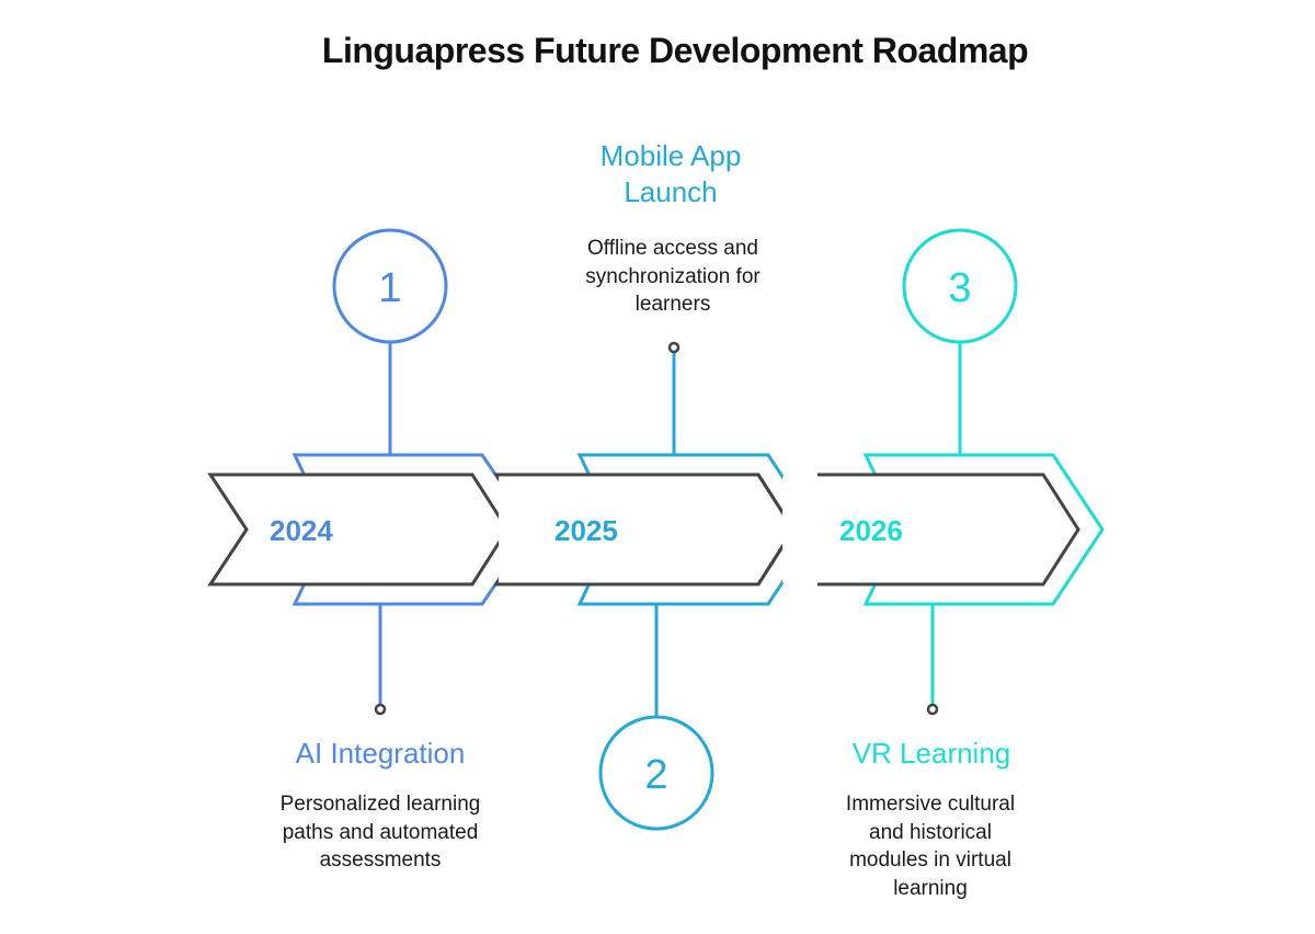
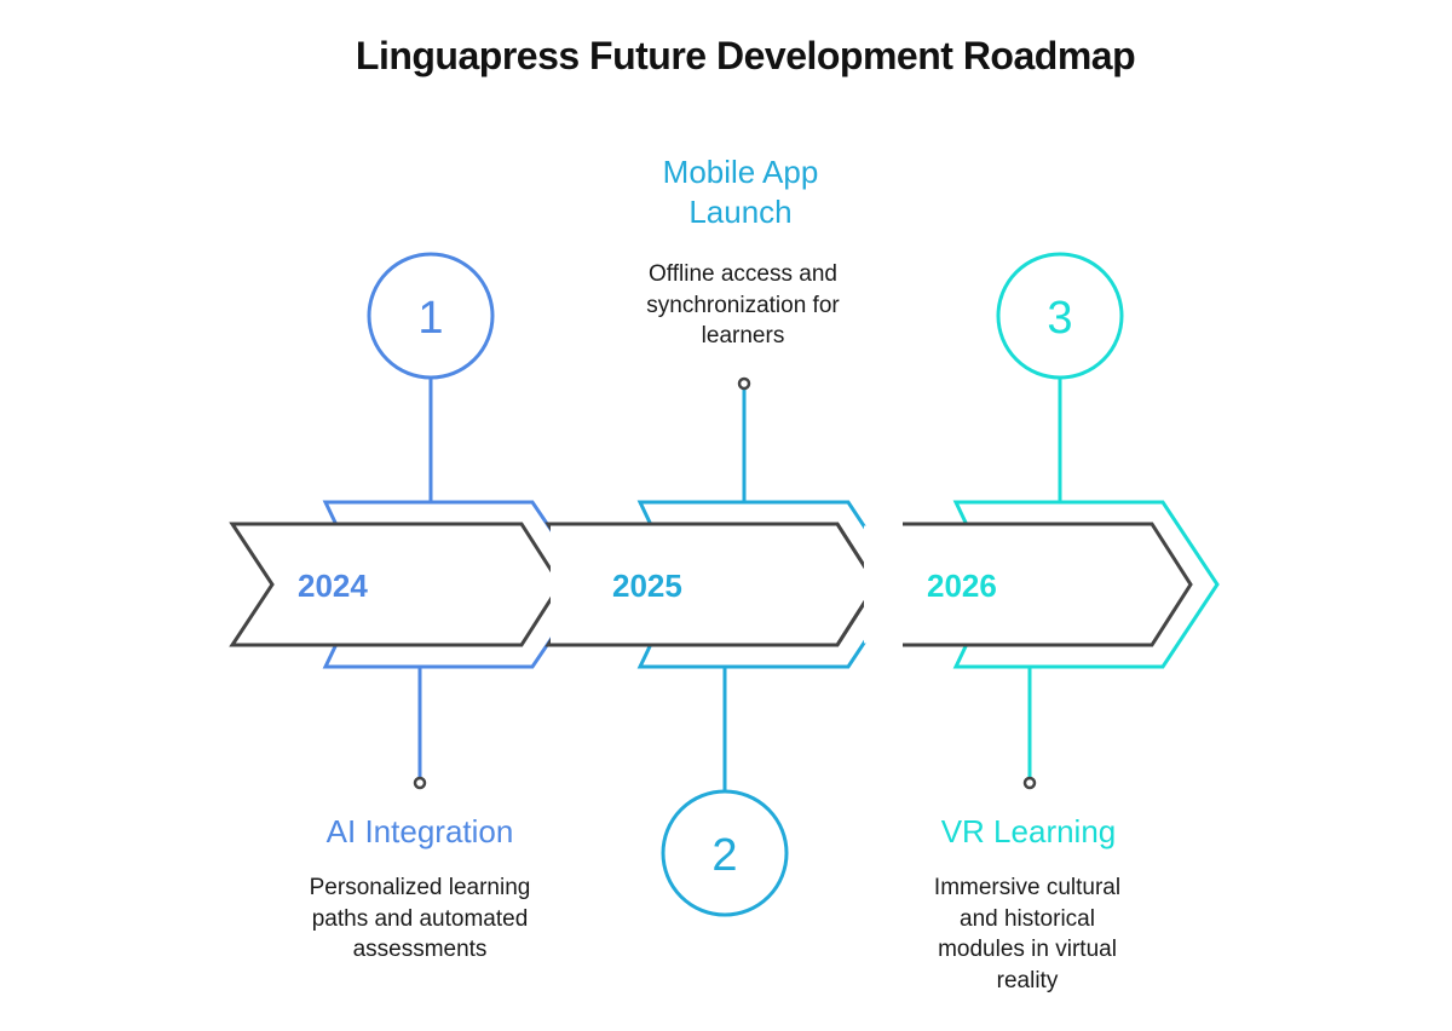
  Linguapress Future Development Roadmap
  1
  2
  3
  2024
  2025
  2026
  Mobile App Launch
  Offline access and synchronization for learners
  AI Integration
  Personalized learning paths and automated assessments
  VR Learning
- Immersive cultural and historical modules in virtual learning
+ Immersive cultural and historical modules in virtual reality
